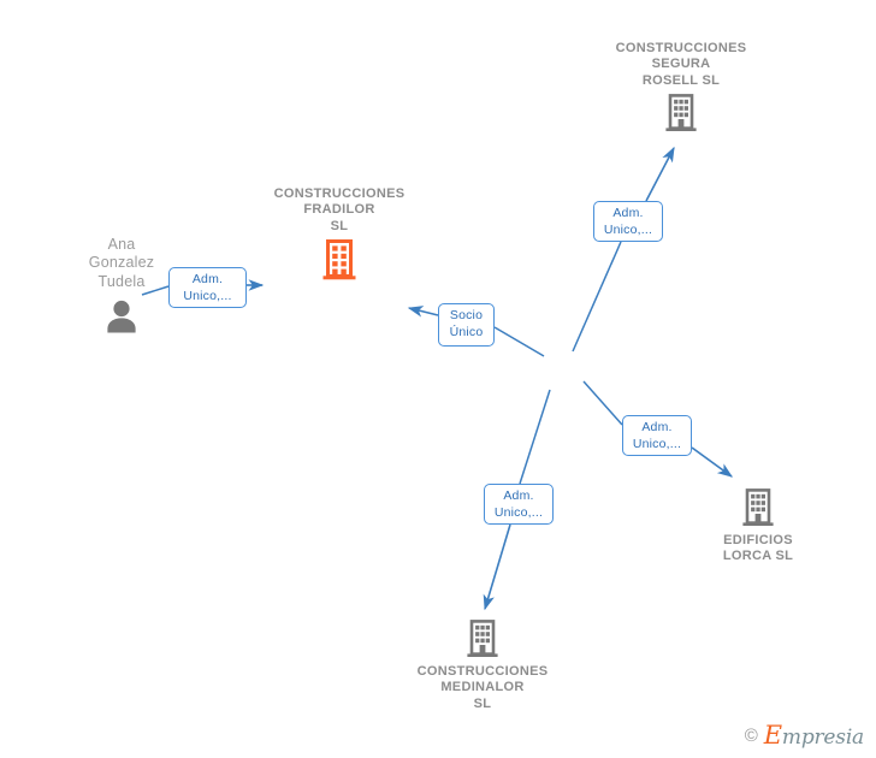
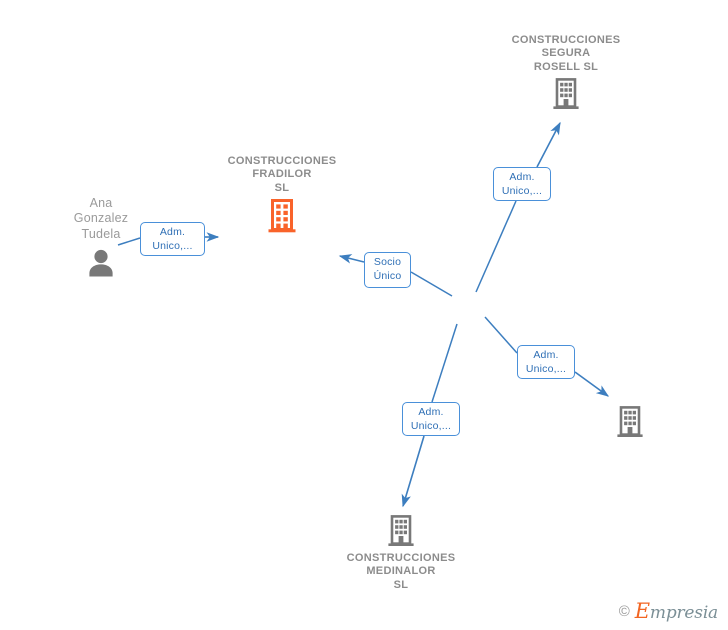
  Ana
  Gonzalez
  Tudela
  CONSTRUCCIONES
  FRADILOR
  SL
  CONSTRUCCIONES
  SEGURA
  ROSELL SL
- EDIFICIOS
- LORCA SL
  CONSTRUCCIONES
  MEDINALOR
  SL
  Adm.
  Unico,...
  Socio
  Único
  Adm.
  Unico,...
  Adm.
  Unico,...
  Adm.
  Unico,...
  ©
  Empresia
